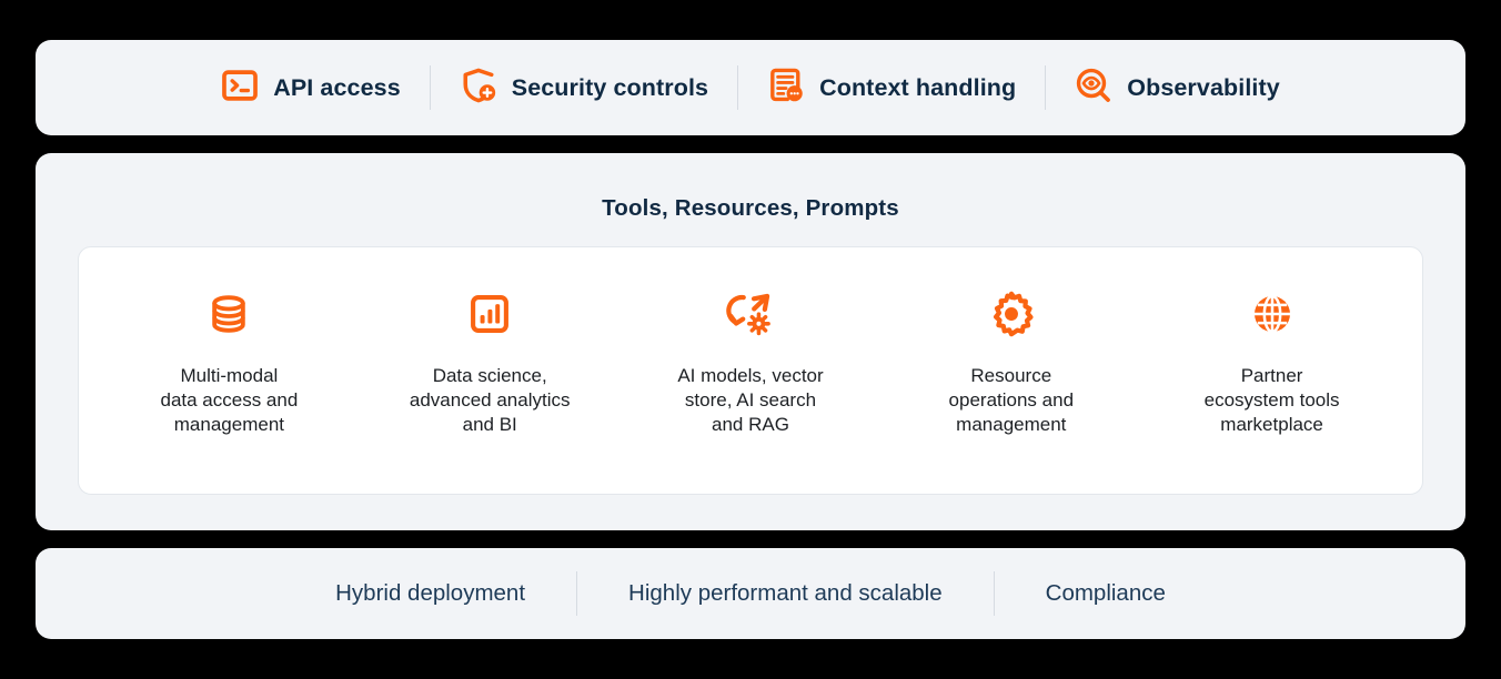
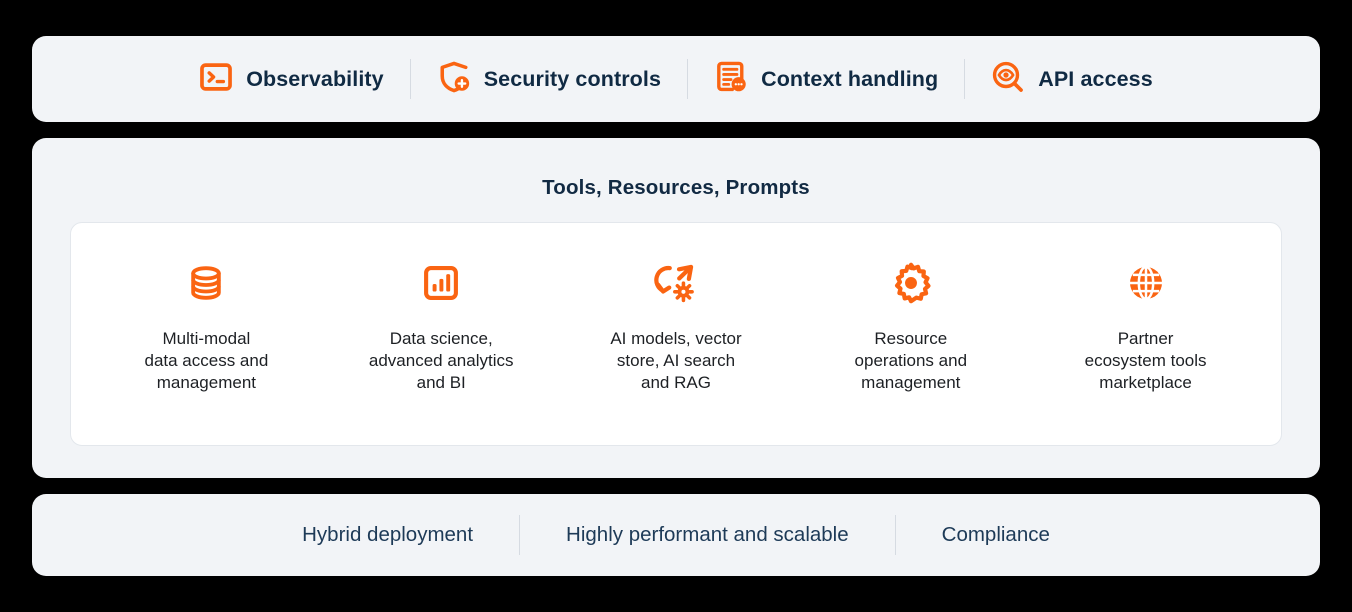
- API access
+ Observability
  Security controls
  Context handling
- Observability
+ API access
  Tools, Resources, Prompts
  Multi-modal
  data access and
  management
  Data science,
  advanced analytics
  and BI
  AI models, vector
  store, AI search
  and RAG
  Resource
  operations and
  management
  Partner
  ecosystem tools
  marketplace
  Hybrid deployment
  Highly performant and scalable
  Compliance
